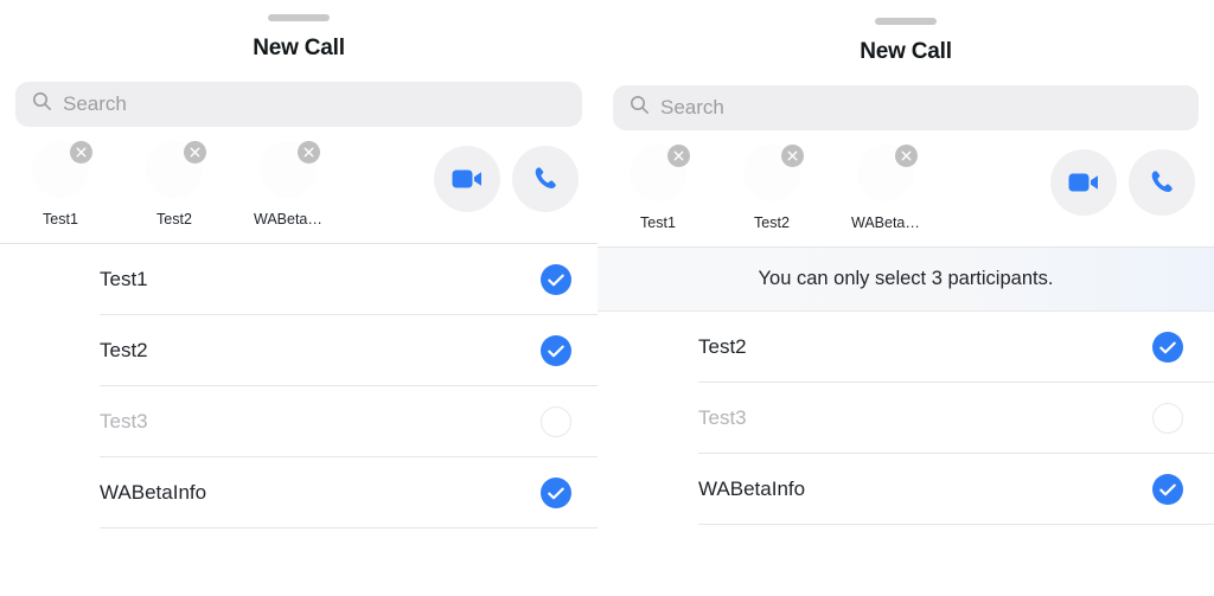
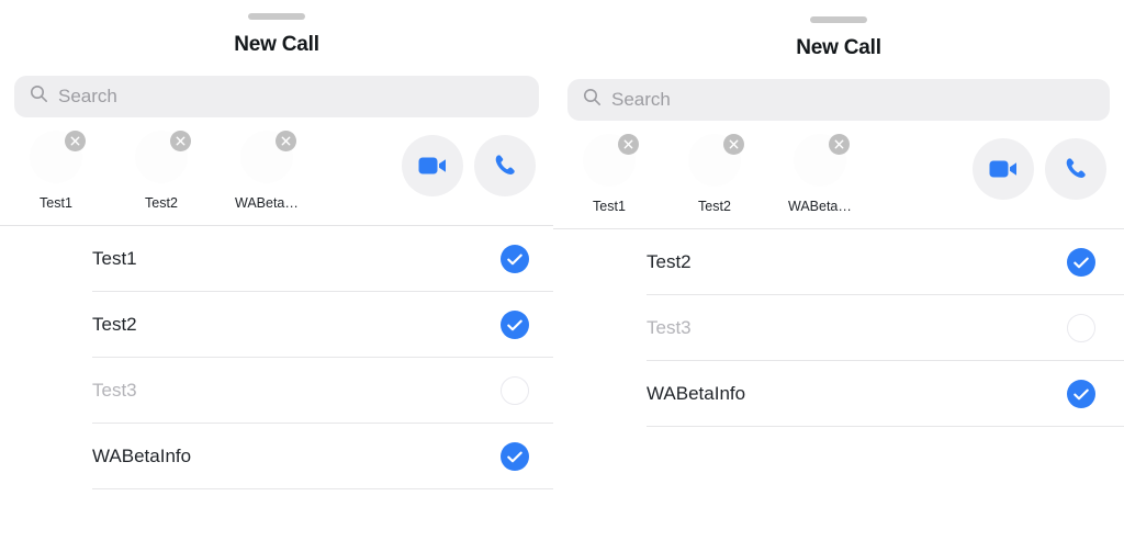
  New Call
  Search
  Test1
  Test2
  WABetaI...
  Test1
  Test2
  Test3
  WABetaInfo
  New Call
  Search
  Test1
  Test2
  WABetaI...
- You can only select 3 participants.
  Test2
  Test3
  WABetaInfo
